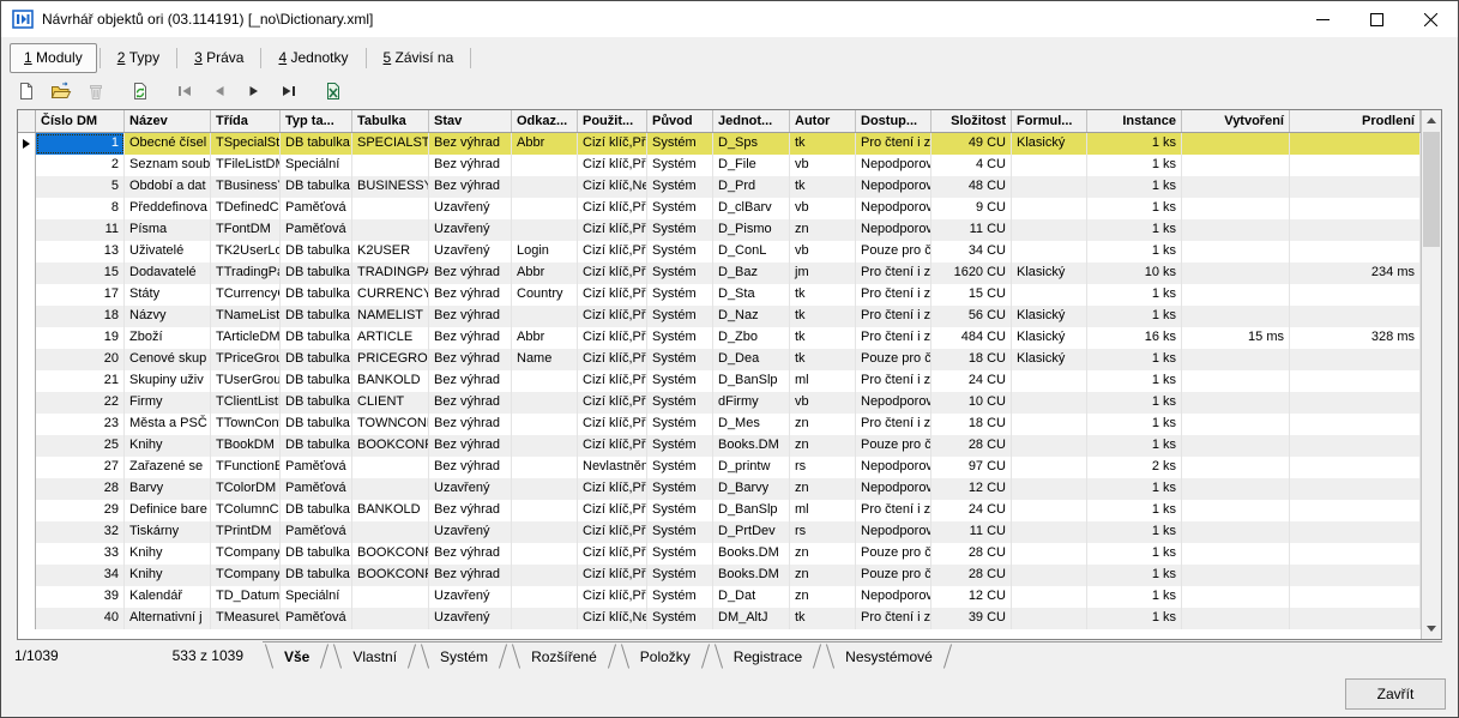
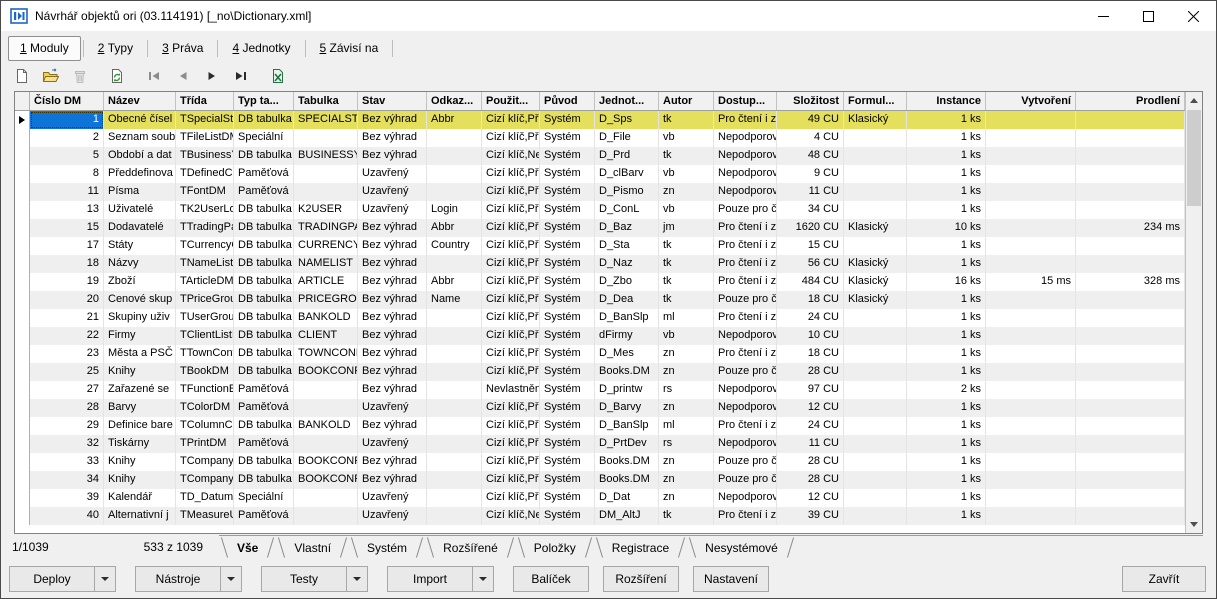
  Návrhář objektů ori (03.114191) [_no\Dictionary.xml]
  1 Moduly
  2 Typy
  3 Práva
  4 Jednotky
  5 Závisí na
  Číslo DM
  Název
  Třída
  Typ ta...
  Tabulka
  Stav
  Odkaz...
  Použit...
  Původ
  Jednot...
  Autor
  Dostup...
  Složitost
  Formul...
  Instance
  Vytvoření
  Prodlení
  1
  Obecné čísel
  TSpecialSt
  DB tabulka
  SPECIALST
  Bez výhrad
  Abbr
  Cizí klíč,Př
  Systém
  D_Sps
  tk
  Pro čtení i z
  49 CU
  Klasický
  1 ks
  2
  Seznam soub
  TFileListD
  Speciální
  Bez výhrad
  Cizí klíč,Př
  Systém
  D_File
  vb
  Nepodporov
  4 CU
  1 ks
  5
  Období a dat
  TBusiness
  DB tabulka
  BUSINESSY
  Bez výhrad
  Cizí klíč,Ne
  Systém
  D_Prd
  tk
  Nepodporov
  48 CU
  1 ks
  8
  Předdefinova
  TDefinedC
  Paměťová
  Uzavřený
  Cizí klíč,Př
  Systém
  D_clBarv
  vb
  Nepodporov
  9 CU
  1 ks
  11
  Písma
  TFontDM
  Paměťová
  Uzavřený
  Cizí klíč,Př
  Systém
  D_Pismo
  zn
  Nepodporov
  11 CU
  1 ks
  13
  Uživatelé
  TK2UserLo
  DB tabulka
  K2USER
  Uzavřený
  Login
  Cizí klíč,Př
  Systém
  D_ConL
  vb
  Pouze pro č
  34 CU
  1 ks
  15
  Dodavatelé
  TTradingP
  DB tabulka
  TRADINGPA
  Bez výhrad
  Abbr
  Cizí klíč,Př
  Systém
  D_Baz
  jm
  Pro čtení i z
  1620 CU
  Klasický
  10 ks
  234 ms
  17
  Státy
  TCurrency
  DB tabulka
  CURRENCY
  Bez výhrad
  Country
  Cizí klíč,Př
  Systém
  D_Sta
  tk
  Pro čtení i z
  15 CU
  1 ks
  18
  Názvy
  TNameList
  DB tabulka
  NAMELIST
  Bez výhrad
  Cizí klíč,Př
  Systém
  D_Naz
  tk
  Pro čtení i z
  56 CU
  Klasický
  1 ks
  19
  Zboží
  TArticleDM
  DB tabulka
  ARTICLE
  Bez výhrad
  Abbr
  Cizí klíč,Př
  Systém
  D_Zbo
  tk
  Pro čtení i z
  484 CU
  Klasický
  16 ks
  15 ms
  328 ms
  20
  Cenové skup
  TPriceGrou
  DB tabulka
  PRICEGRO
  Bez výhrad
  Name
  Cizí klíč,Př
  Systém
  D_Dea
  tk
  Pouze pro č
  18 CU
  Klasický
  1 ks
  21
  Skupiny uživ
  TUserGrou
  DB tabulka
  BANKOLD
  Bez výhrad
  Cizí klíč,Př
  Systém
  D_BanSlp
  ml
  Pro čtení i z
  24 CU
  1 ks
  22
  Firmy
  TClientList
  DB tabulka
  CLIENT
  Bez výhrad
  Cizí klíč,Př
  Systém
  dFirmy
  vb
  Nepodporov
  10 CU
  1 ks
  23
  Města a PSČ
  TTownCon
  DB tabulka
  TOWNCON
  Bez výhrad
  Cizí klíč,Př
  Systém
  D_Mes
  zn
  Pro čtení i z
  18 CU
  1 ks
  25
  Knihy
  TBookDM
  DB tabulka
  BOOKCONF
  Bez výhrad
  Cizí klíč,Př
  Systém
  Books.DM
  zn
  Pouze pro č
  28 CU
  1 ks
  27
  Zařazené se
  TFunctionE
  Paměťová
  Bez výhrad
  Nevlastněn
  Systém
  D_printw
  rs
  Nepodporov
  97 CU
  2 ks
  28
  Barvy
  TColorDM
  Paměťová
  Uzavřený
  Cizí klíč,Př
  Systém
  D_Barvy
  zn
  Nepodporov
  12 CU
  1 ks
  29
  Definice bare
  TColumnC
  DB tabulka
  BANKOLD
  Bez výhrad
  Cizí klíč,Př
  Systém
  D_BanSlp
  ml
  Pro čtení i z
  24 CU
  1 ks
  32
  Tiskárny
  TPrintDM
  Paměťová
  Uzavřený
  Cizí klíč,Př
  Systém
  D_PrtDev
  rs
  Nepodporov
  11 CU
  1 ks
  33
  Knihy
  TCompany
  DB tabulka
  BOOKCONF
  Bez výhrad
  Cizí klíč,Př
  Systém
  Books.DM
  zn
  Pouze pro č
  28 CU
  1 ks
  34
  Knihy
  TCompany
  DB tabulka
  BOOKCONF
  Bez výhrad
  Cizí klíč,Př
  Systém
  Books.DM
  zn
  Pouze pro č
  28 CU
  1 ks
  39
  Kalendář
  TD_Datum
  Speciální
  Uzavřený
  Cizí klíč,Př
  Systém
  D_Dat
  zn
  Nepodporov
  12 CU
  1 ks
  40
  Alternativní j
  TMeasureU
  Paměťová
  Uzavřený
  Cizí klíč,Ne
  Systém
  DM_AltJ
  tk
  Pro čtení i z
  39 CU
  1 ks
  1/1039
  533 z 1039
  Vše
  Vlastní
  Systém
  Rozšířené
  Položky
  Registrace
  Nesystémové
+ Deploy
+ Nástroje
+ Testy
+ Import
+ Balíček
+ Rozšíření
+ Nastavení
  Zavřít
